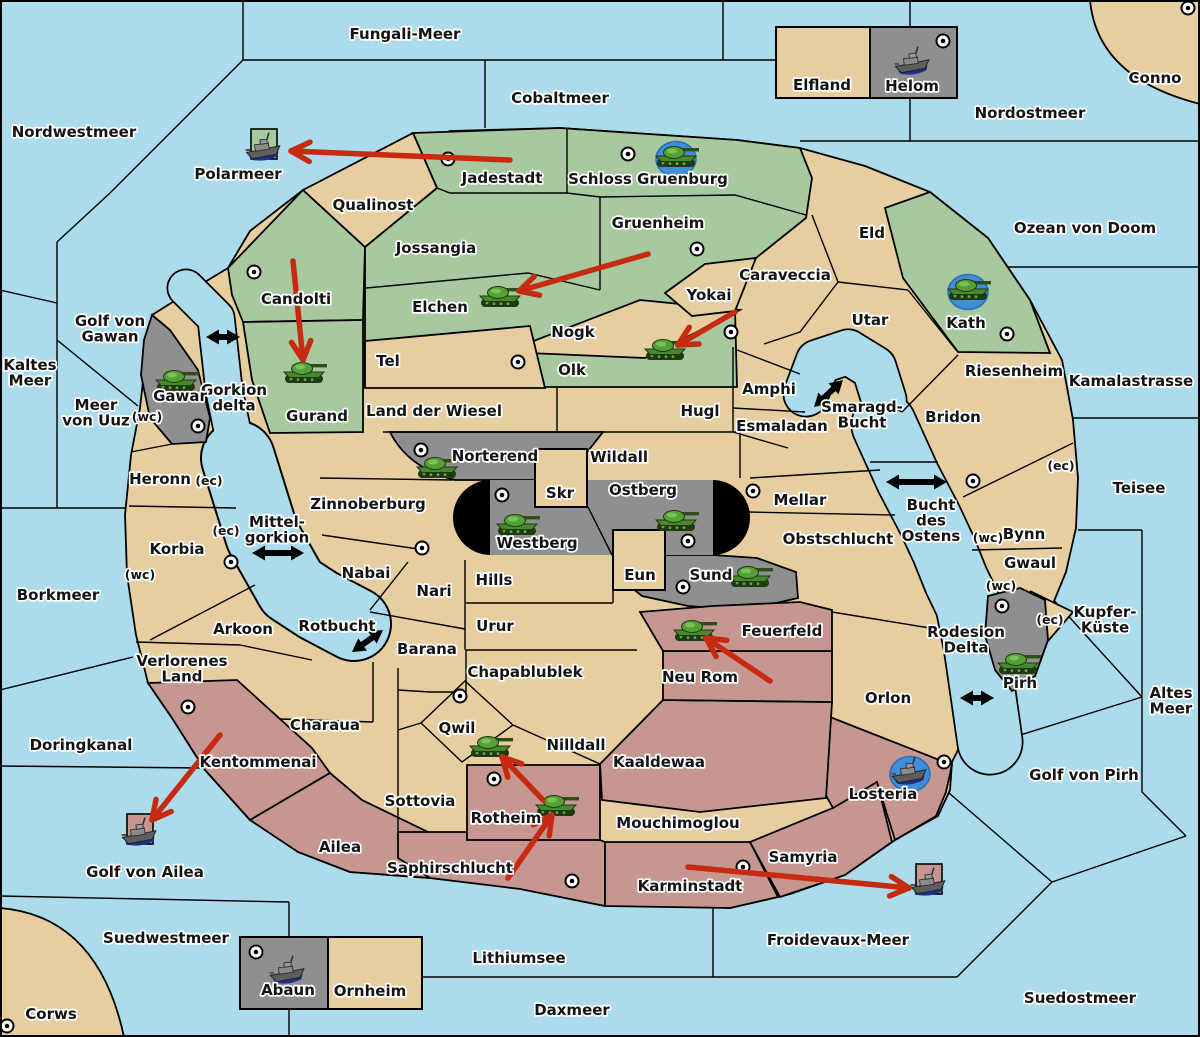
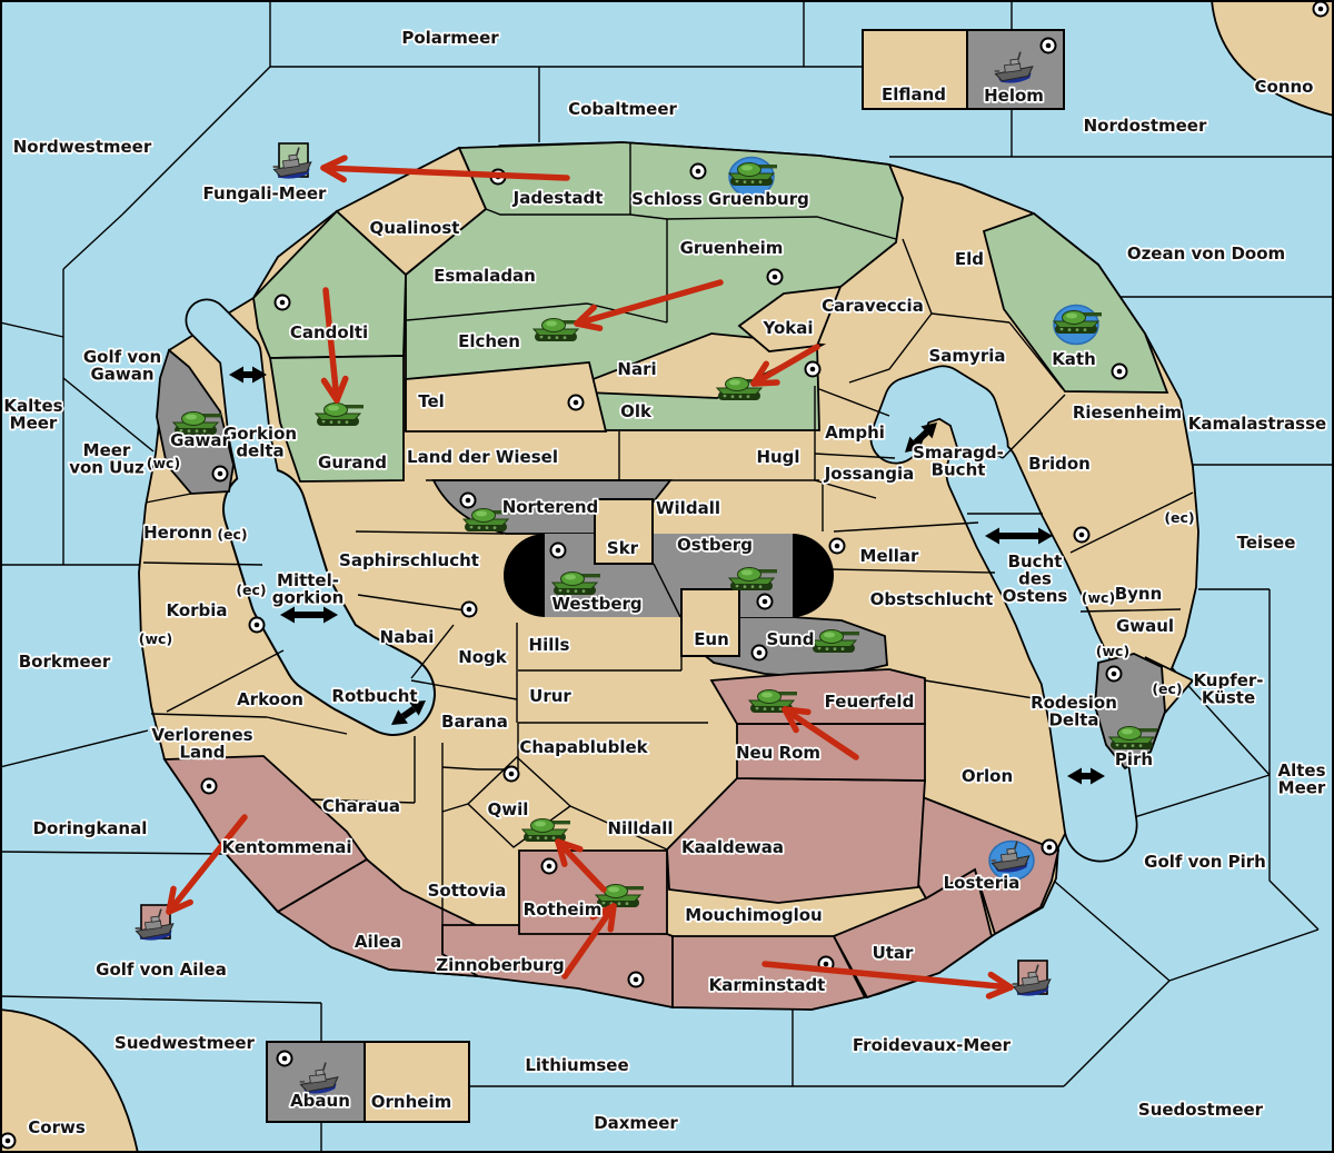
- Fungali-Meer
+ Polarmeer
  Cobaltmeer
  Nordwestmeer
  Nordostmeer
  Conno
  Ozean von Doom
  Kamalastrasse
  Teisee
  Kaltes Meer
  Golf von Gawan
  Meer von Uuz
- Polarmeer
+ Fungali-Meer
  Gorkion delta
  Mittel- gorkion
  Borkmeer
  Doringkanal
  Rotbucht
  Smaragd- Bucht
  Bucht des Ostens
  Rodesion Delta
  Golf von Ailea
  Suedwestmeer
  Lithiumsee
  Daxmeer
  Froidevaux-Meer
  Suedostmeer
  Golf von Pirh
  Altes Meer
  Kupfer- Küste
  Corws
  Elfland
  Helom
  Jadestadt
  Schloss Gruenburg
  Qualinost
- Jossangia
+ Esmaladan
  Gruenheim
  Eld
  Candolti
  Caraveccia
  Yokai
  Elchen
- Utar
+ Samyria
  Kath
- Nogk
+ Nari
  Tel
  Olk
  Riesenheim
  Gawar
  Gurand
  Land der Wiesel
  Hugl
  Amphi
- Esmaladan
+ Jossangia
  Bridon
  Norterend
  Wildall
  Heronn
  Skr
  Ostberg
  Mellar
- Zinnoberburg
+ Saphirschlucht
  Westberg
  Bynn
  Korbia
  Obstschlucht
  Nabai
  Eun
  Sund
  Gwaul
  Hills
- Nari
+ Nogk
  Urur
  Feuerfeld
  Arkoon
  Barana
  Pirh
  Verlorenes Land
  Chapablublek
  Neu Rom
  Orlon
  Charaua
  Kentommenai
  Qwil
  Nilldall
  Kaaldewaa
  Losteria
  Sottovia
  Rotheim
  Mouchimoglou
  Ailea
- Saphirschlucht
+ Zinnoberburg
- Samyria
+ Utar
  Karminstadt
  Abaun
  Ornheim
  (wc)
  (ec)
  (ec)
  (wc)
  (ec)
  (wc)
  (wc)
  (ec)
